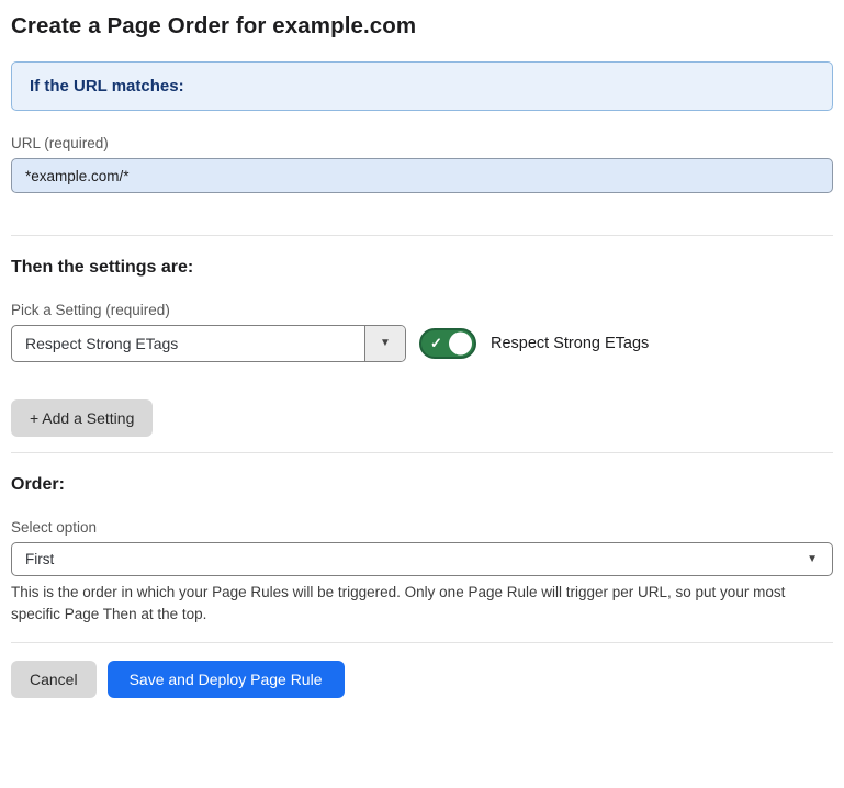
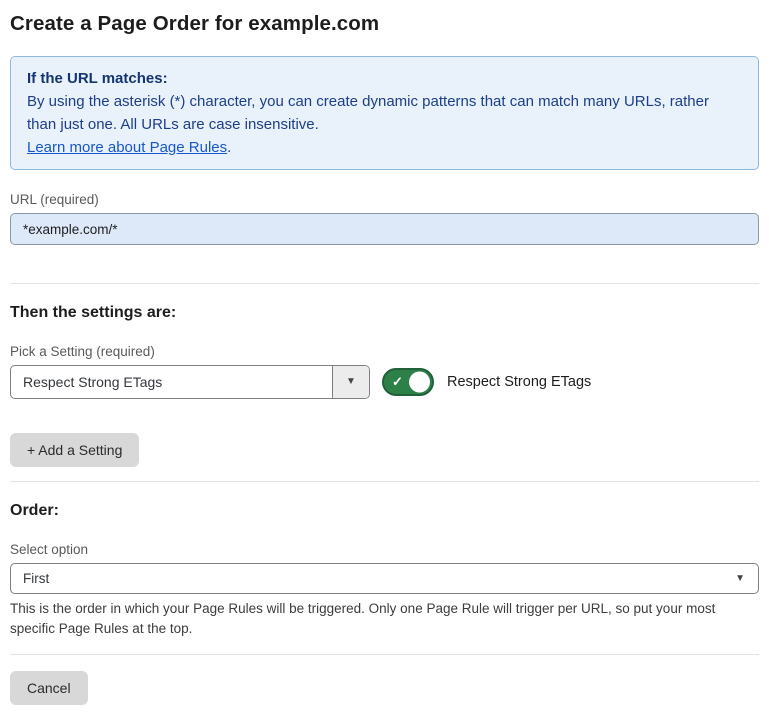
  Create a Page Order for example.com
  If the URL matches:
+ By using the asterisk (*) character, you can create dynamic patterns that can match many URLs, rather than just one. All URLs are case insensitive.
+ Learn more about Page Rules.
  URL (required)
  *example.com/*
  Then the settings are:
  Pick a Setting (required)
  Respect Strong ETags
  ▼
  ✓
  Respect Strong ETags
  + Add a Setting
  Order:
  Select option
  First
  ▼
- This is the order in which your Page Rules will be triggered. Only one Page Rule will trigger per URL, so put your most specific Page Then at the top.
+ This is the order in which your Page Rules will be triggered. Only one Page Rule will trigger per URL, so put your most specific Page Rules at the top.
  Cancel
- Save and Deploy Page Rule
